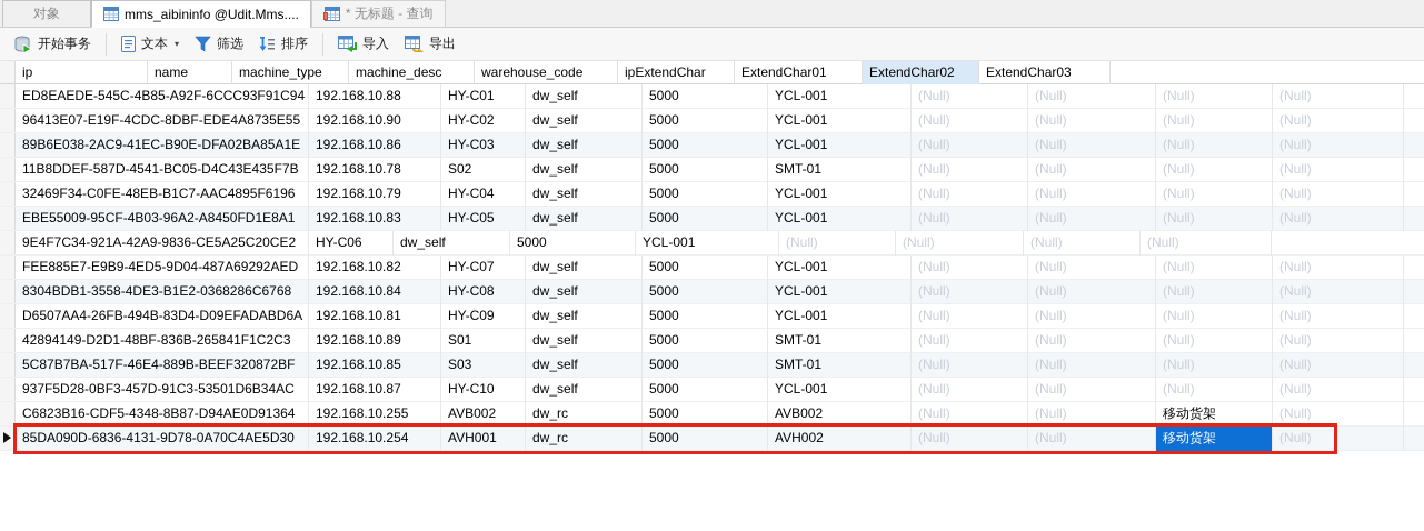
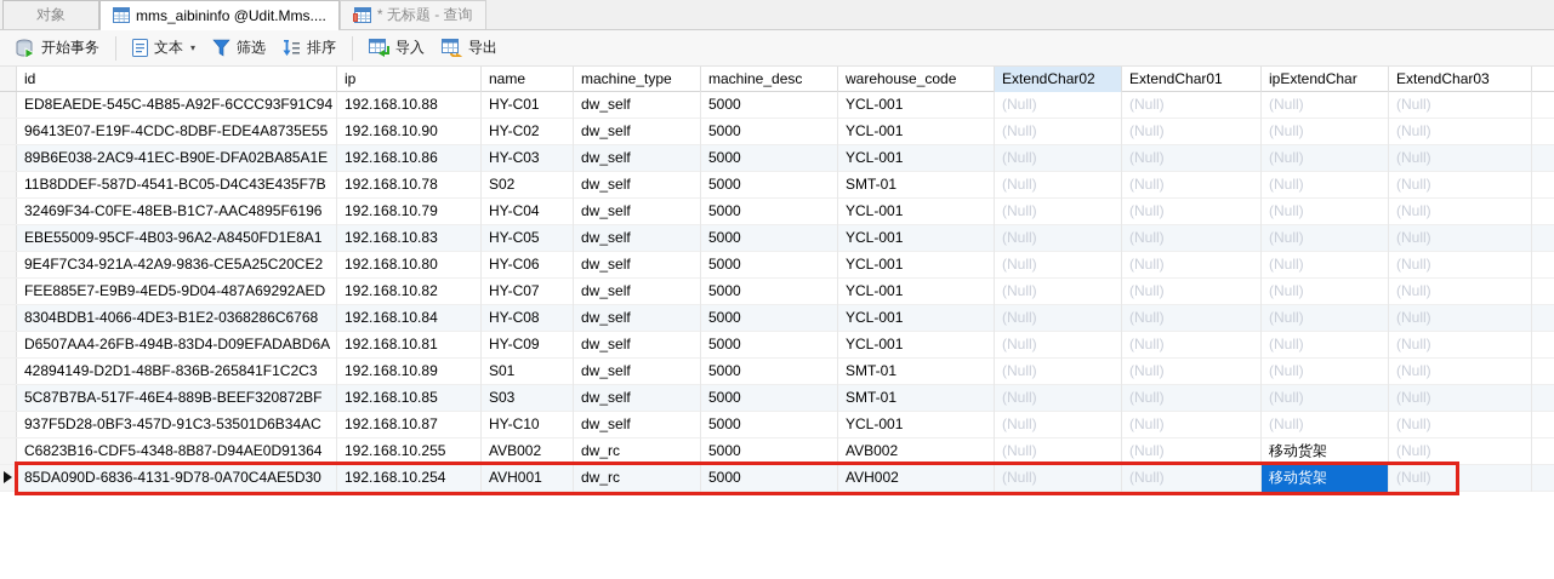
  对象
  mms_aibininfo @Udit.Mms....
  * 无标题 - 查询
  开始事务
  文本
  ▾
  筛选
  排序
  导入
  导出
+ id
  ip
  name
  machine_type
  machine_desc
  warehouse_code
- ipExtendChar
+ ExtendChar02
  ExtendChar01
- ExtendChar02
+ ipExtendChar
  ExtendChar03
  ED8EAEDE-545C-4B85-A92F-6CCC93F91C94
  192.168.10.88
  HY-C01
  dw_self
  5000
  YCL-001
  (Null)
  (Null)
  (Null)
  (Null)
  96413E07-E19F-4CDC-8DBF-EDE4A8735E55
  192.168.10.90
  HY-C02
  dw_self
  5000
  YCL-001
  (Null)
  (Null)
  (Null)
  (Null)
  89B6E038-2AC9-41EC-B90E-DFA02BA85A1E
  192.168.10.86
  HY-C03
  dw_self
  5000
  YCL-001
  (Null)
  (Null)
  (Null)
  (Null)
  11B8DDEF-587D-4541-BC05-D4C43E435F7B
  192.168.10.78
  S02
  dw_self
  5000
  SMT-01
  (Null)
  (Null)
  (Null)
  (Null)
  32469F34-C0FE-48EB-B1C7-AAC4895F6196
  192.168.10.79
  HY-C04
  dw_self
  5000
  YCL-001
  (Null)
  (Null)
  (Null)
  (Null)
  EBE55009-95CF-4B03-96A2-A8450FD1E8A1
  192.168.10.83
  HY-C05
  dw_self
  5000
  YCL-001
  (Null)
  (Null)
  (Null)
  (Null)
  9E4F7C34-921A-42A9-9836-CE5A25C20CE2
+ 192.168.10.80
  HY-C06
  dw_self
  5000
  YCL-001
  (Null)
  (Null)
  (Null)
  (Null)
  FEE885E7-E9B9-4ED5-9D04-487A69292AED
  192.168.10.82
  HY-C07
  dw_self
  5000
  YCL-001
  (Null)
  (Null)
  (Null)
  (Null)
- 8304BDB1-3558-4DE3-B1E2-0368286C6768
+ 8304BDB1-4066-4DE3-B1E2-0368286C6768
  192.168.10.84
  HY-C08
  dw_self
  5000
  YCL-001
  (Null)
  (Null)
  (Null)
  (Null)
  D6507AA4-26FB-494B-83D4-D09EFADABD6A
  192.168.10.81
  HY-C09
  dw_self
  5000
  YCL-001
  (Null)
  (Null)
  (Null)
  (Null)
  42894149-D2D1-48BF-836B-265841F1C2C3
  192.168.10.89
  S01
  dw_self
  5000
  SMT-01
  (Null)
  (Null)
  (Null)
  (Null)
  5C87B7BA-517F-46E4-889B-BEEF320872BF
  192.168.10.85
  S03
  dw_self
  5000
  SMT-01
  (Null)
  (Null)
  (Null)
  (Null)
  937F5D28-0BF3-457D-91C3-53501D6B34AC
  192.168.10.87
  HY-C10
  dw_self
  5000
  YCL-001
  (Null)
  (Null)
  (Null)
  (Null)
  C6823B16-CDF5-4348-8B87-D94AE0D91364
  192.168.10.255
  AVB002
  dw_rc
  5000
  AVB002
  (Null)
  (Null)
  移动货架
  (Null)
  85DA090D-6836-4131-9D78-0A70C4AE5D30
  192.168.10.254
  AVH001
  dw_rc
  5000
  AVH002
  (Null)
  (Null)
  移动货架
  (Null)
